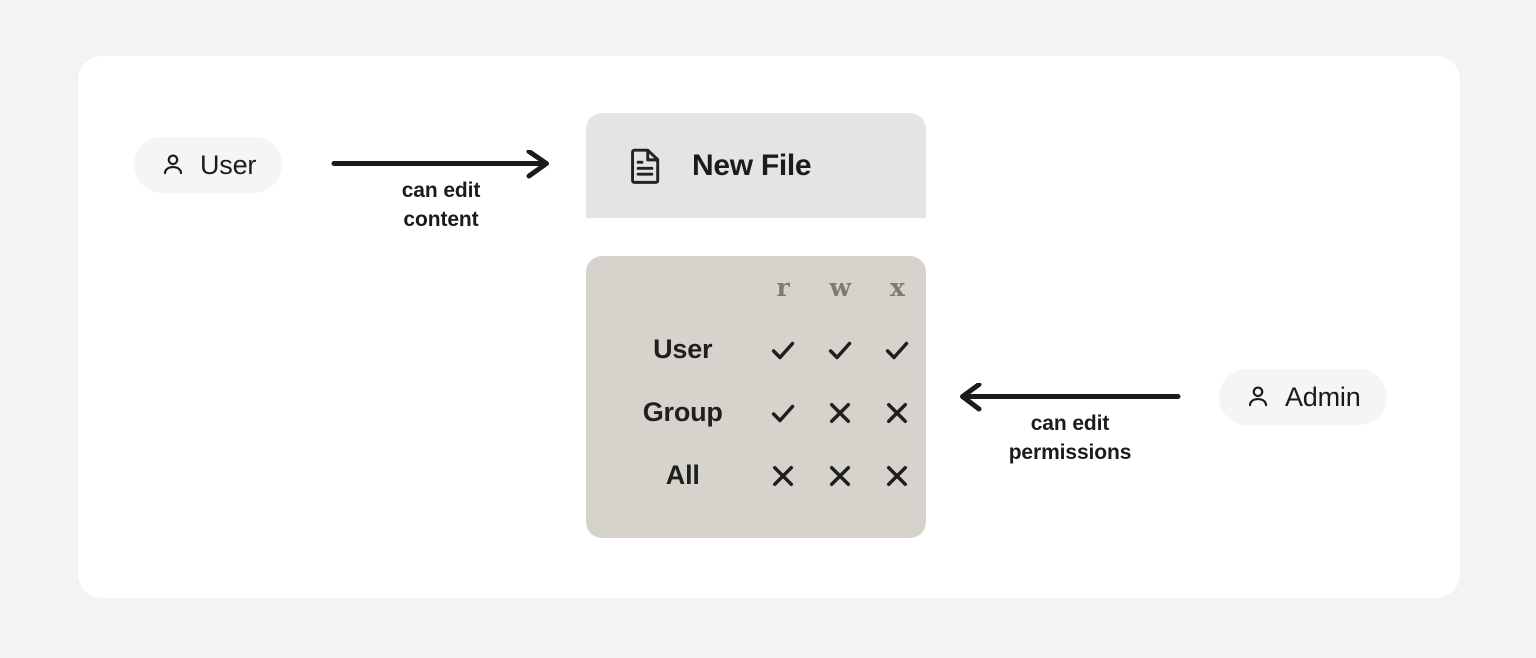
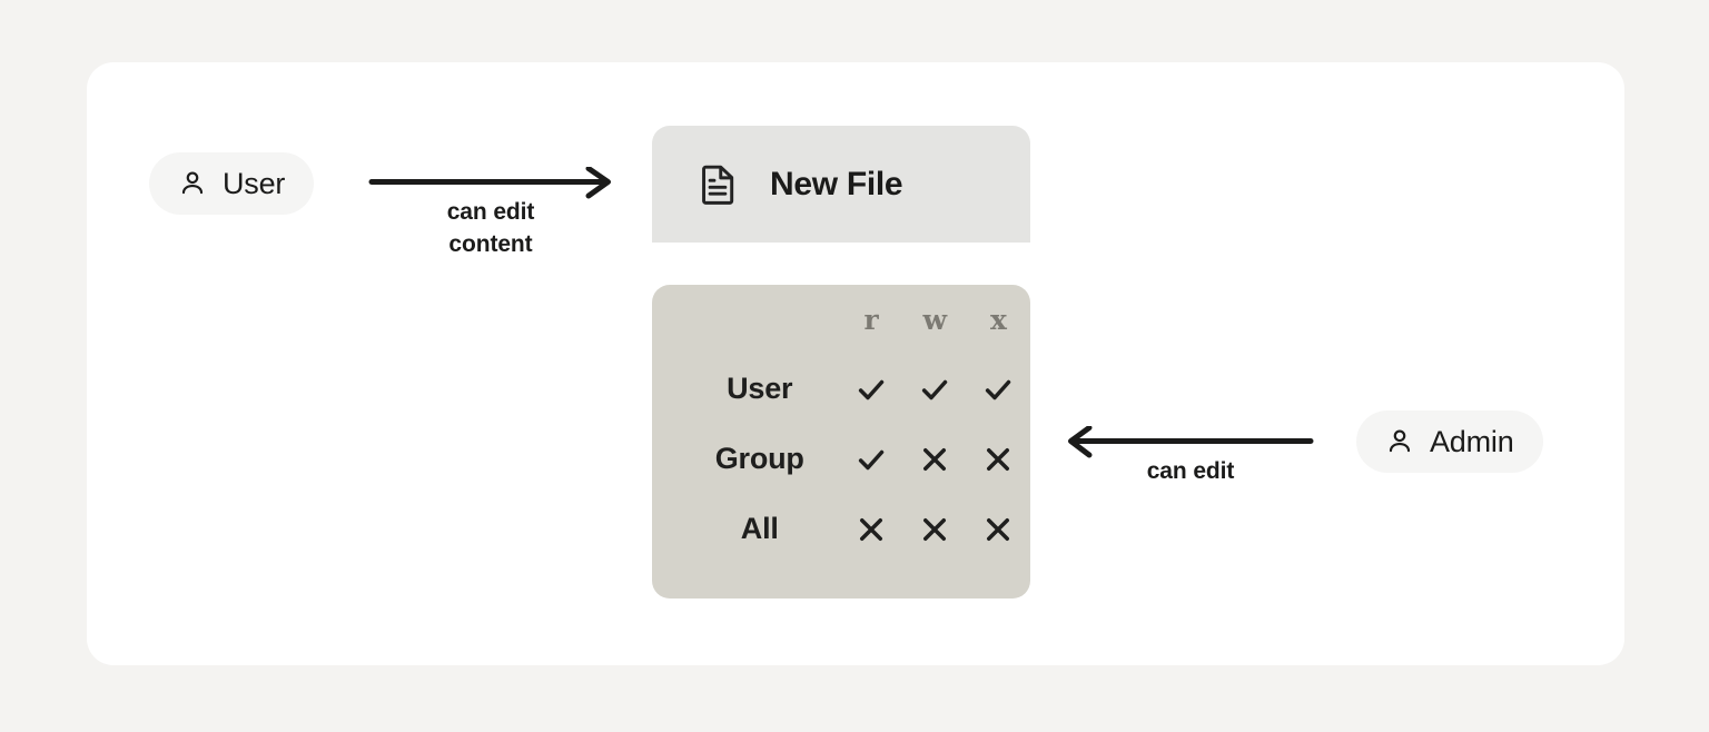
  User
  Admin
  New File
  	r	w	x
  User
  Group
  All
  can edit
  content
  can edit
- permissions
